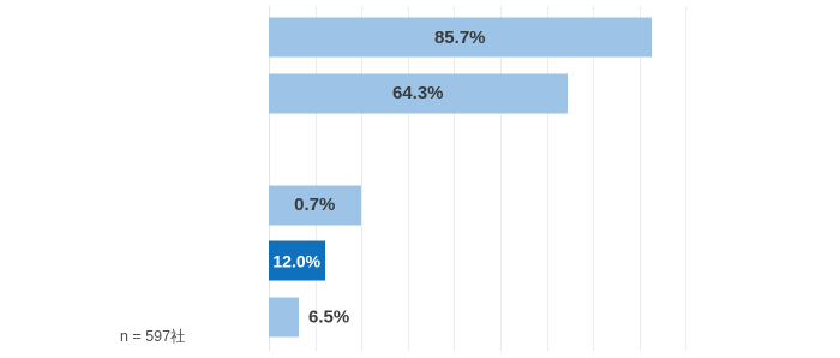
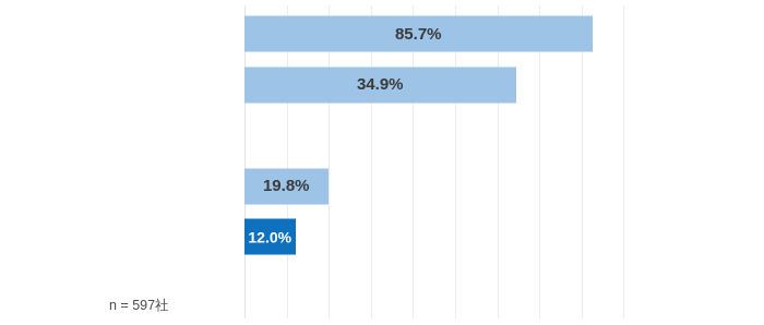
  85.7%
- 64.3%
+ 34.9%
- 0.7%
+ 19.8%
  12.0%
- 6.5%
  n = 597社
